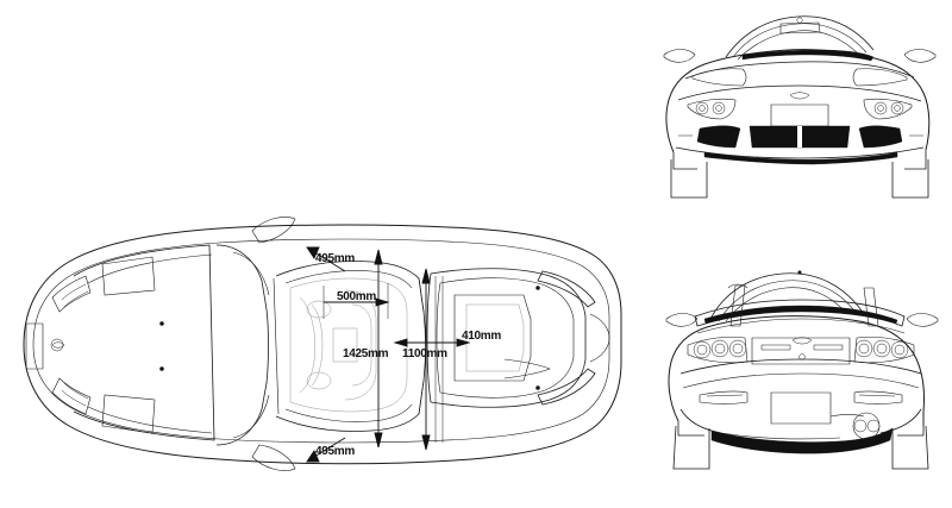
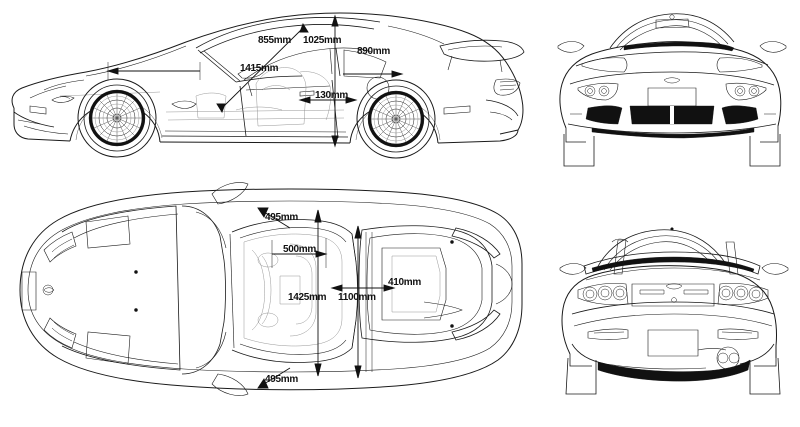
+ 855mm
+ 1025mm
+ 890mm
+ 1415mm
+ 130mm
  495mm
  500mm
  410mm
  1425mm
  1100mm
  495mm
